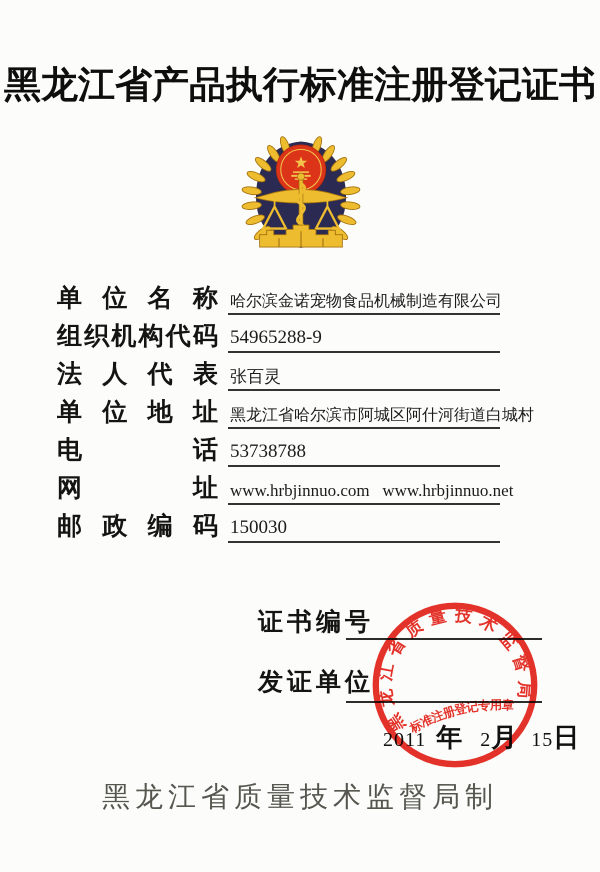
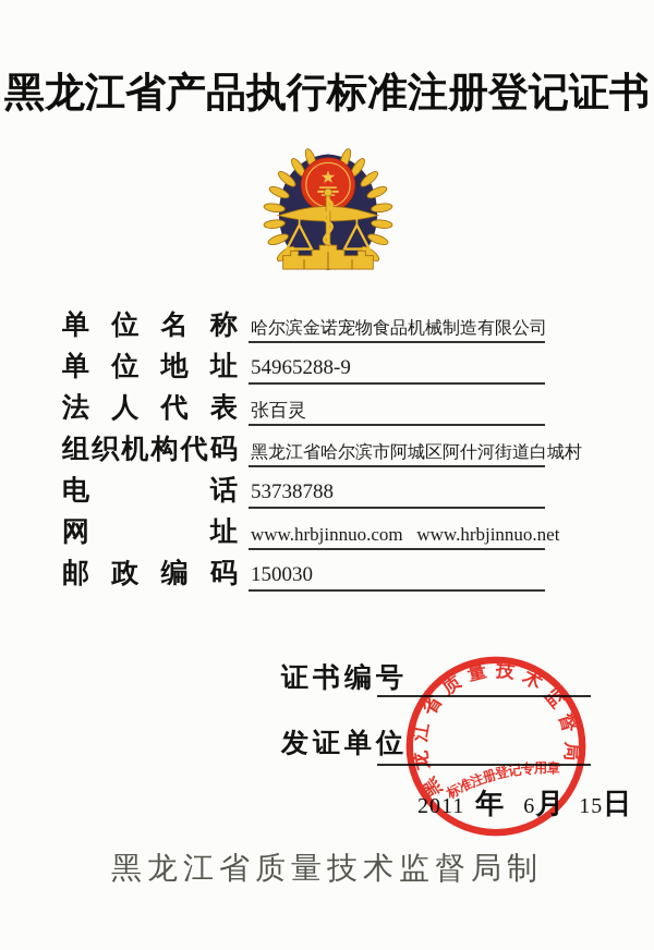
  黑龙江省产品执行标准注册登记证书
  单位名称
  哈尔滨金诺宠物食品机械制造有限公司
- 组织机构代码
+ 单位地址
  54965288-9
  法人代表
  张百灵
- 单位地址
+ 组织机构代码
  黑龙江省哈尔滨市阿城区阿什河街道白城村
  电话
  53738788
  网址
  www.hrbjinnuo.com www.hrbjinnuo.net
  邮政编码
  150030
  证书编号
  发证单位
  211
  年
- 2
+ 6
  月
  15
  日
  黑龙江省质量技术监督局制
